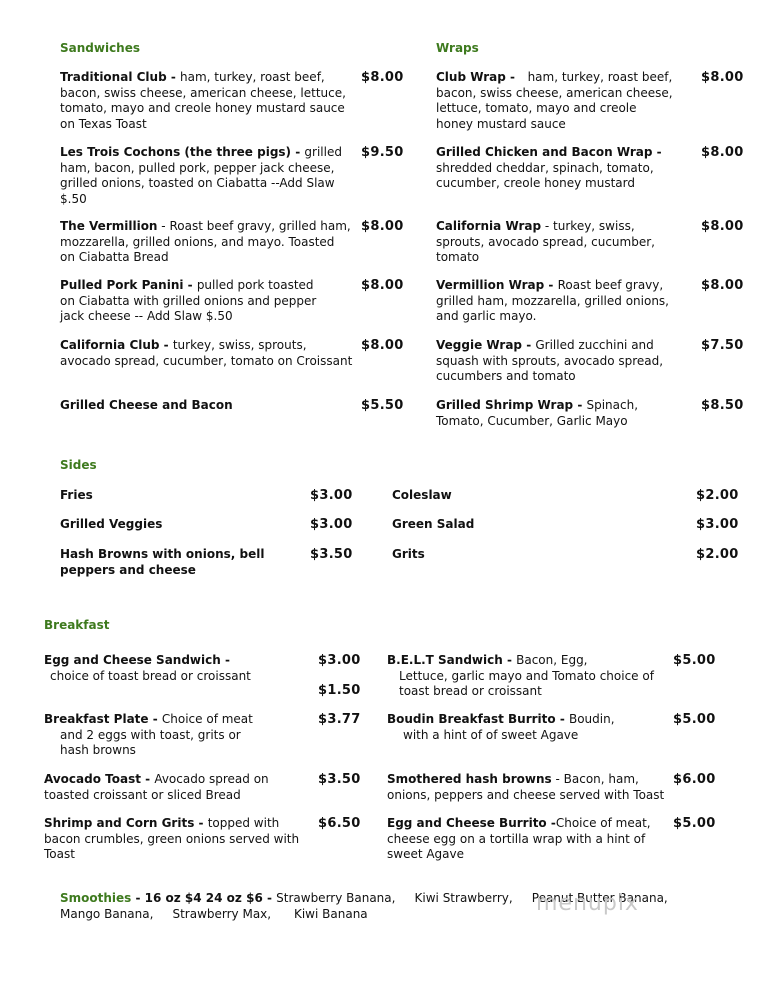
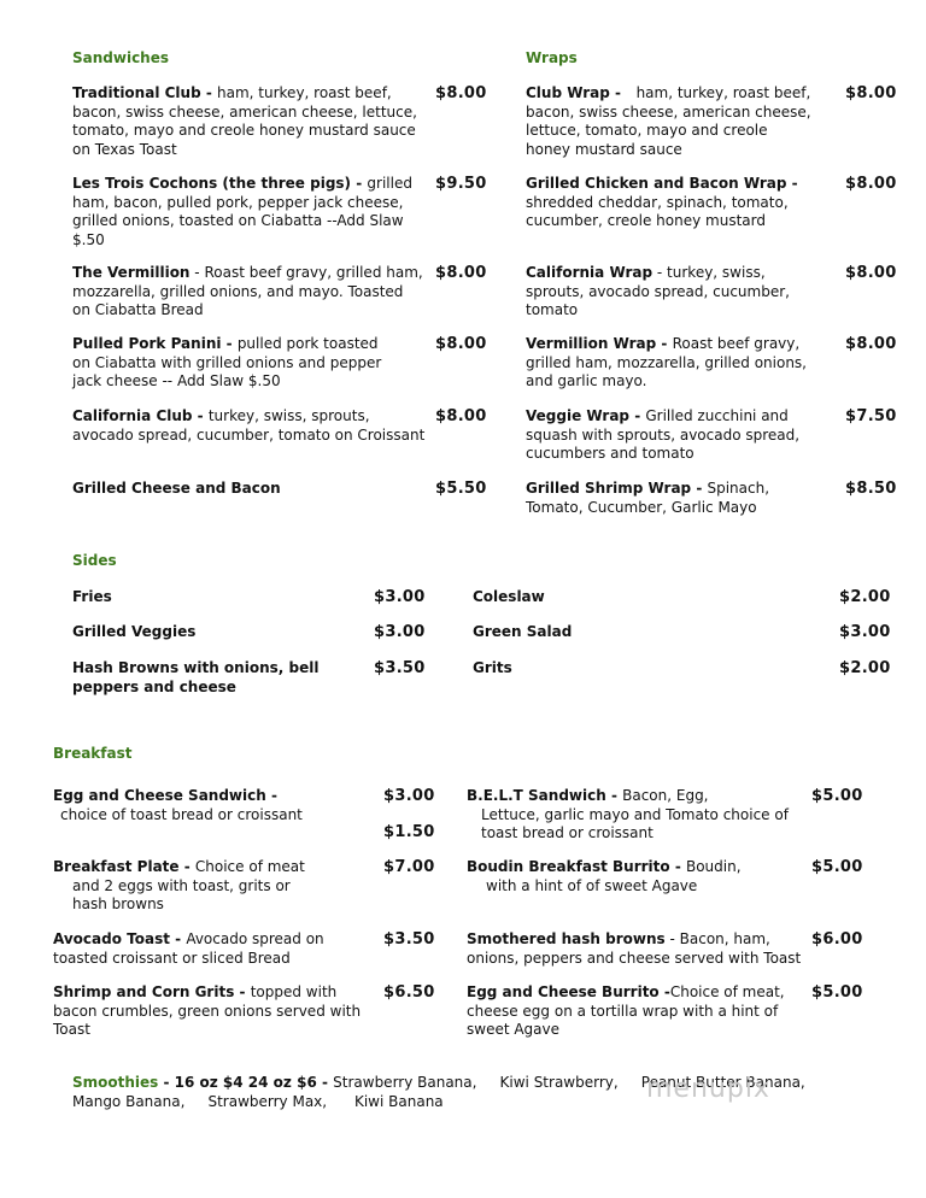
  Sandwiches
  Traditional Club - ham, turkey, roast beef, bacon, swiss cheese, american cheese, lettuce, tomato, mayo and creole honey mustard sauce on Texas Toast
  $8.00
  Les Trois Cochons (the three pigs) - grilled ham, bacon, pulled pork, pepper jack cheese, grilled onions, toasted on Ciabatta --Add Slaw $.50
  $9.50
  The Vermillion - Roast beef gravy, grilled ham, mozzarella, grilled onions, and mayo. Toasted on Ciabatta Bread
  $8.00
  Pulled Pork Panini - pulled pork toasted on Ciabatta with grilled onions and pepper jack cheese -- Add Slaw $.50
  $8.00
  California Club - turkey, swiss, sprouts, avocado spread, cucumber, tomato on Croissant
  $8.00
  Grilled Cheese and Bacon
  $5.50
  Wraps
  Club Wrap - ham, turkey, roast beef, bacon, swiss cheese, american cheese, lettuce, tomato, mayo and creole honey mustard sauce
  $8.00
  Grilled Chicken and Bacon Wrap - shredded cheddar, spinach, tomato, cucumber, creole honey mustard
  $8.00
  California Wrap - turkey, swiss, sprouts, avocado spread, cucumber, tomato
  $8.00
  Vermillion Wrap - Roast beef gravy, grilled ham, mozzarella, grilled onions, and garlic mayo.
  $8.00
  Veggie Wrap - Grilled zucchini and squash with sprouts, avocado spread, cucumbers and tomato
  $7.50
  Grilled Shrimp Wrap - Spinach, Tomato, Cucumber, Garlic Mayo
  $8.50
  Sides
  Fries
  $3.00
  Grilled Veggies
  $3.00
  Hash Browns with onions, bell peppers and cheese
  $3.50
  Coleslaw
  $2.00
  Green Salad
  $3.00
  Grits
  $2.00
  Breakfast
  Egg and Cheese Sandwich -
  choice of toast bread or croissant
  $3.00
  $1.50
  Breakfast Plate - Choice of meat
  and 2 eggs with toast, grits or
  hash browns
- $3.77
+ $7.00
  Avocado Toast - Avocado spread on toasted croissant or sliced Bread
  $3.50
  Shrimp and Corn Grits - topped with bacon crumbles, green onions served with Toast
  $6.50
  B.E.L.T Sandwich - Bacon, Egg,
  Lettuce, garlic mayo and Tomato choice of
  toast bread or croissant
  $5.00
  Boudin Breakfast Burrito - Boudin,
  with a hint of of sweet Agave
  $5.00
  Smothered hash browns - Bacon, ham, onions, peppers and cheese served with Toast
  $6.00
  Egg and Cheese Burrito -Choice of meat, cheese egg on a tortilla wrap with a hint of sweet Agave
  $5.00
  Smoothies - 16 oz $4 24 oz $6 - Strawberry Banana, Kiwi Strawberry, Peanut Butter Banana,
  Mango Banana, Strawberry Max, Kiwi Banana
  menupix
